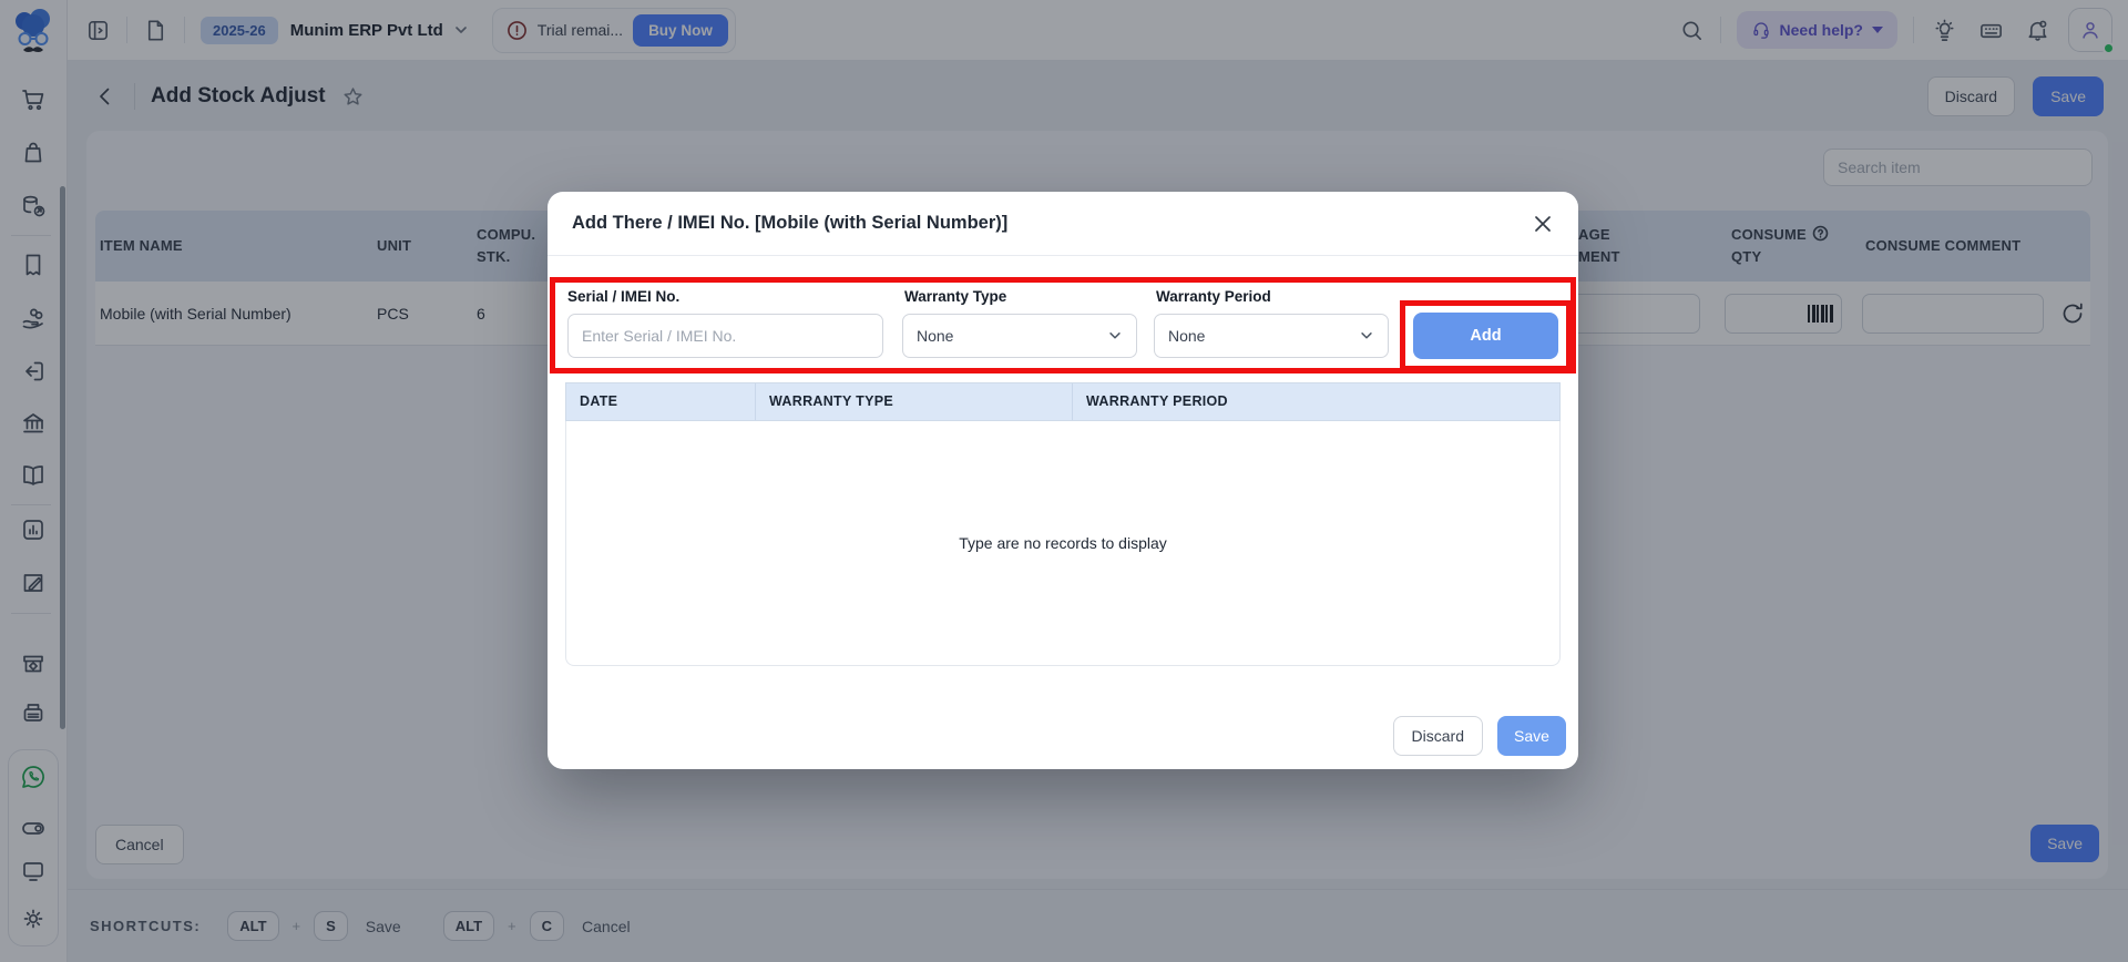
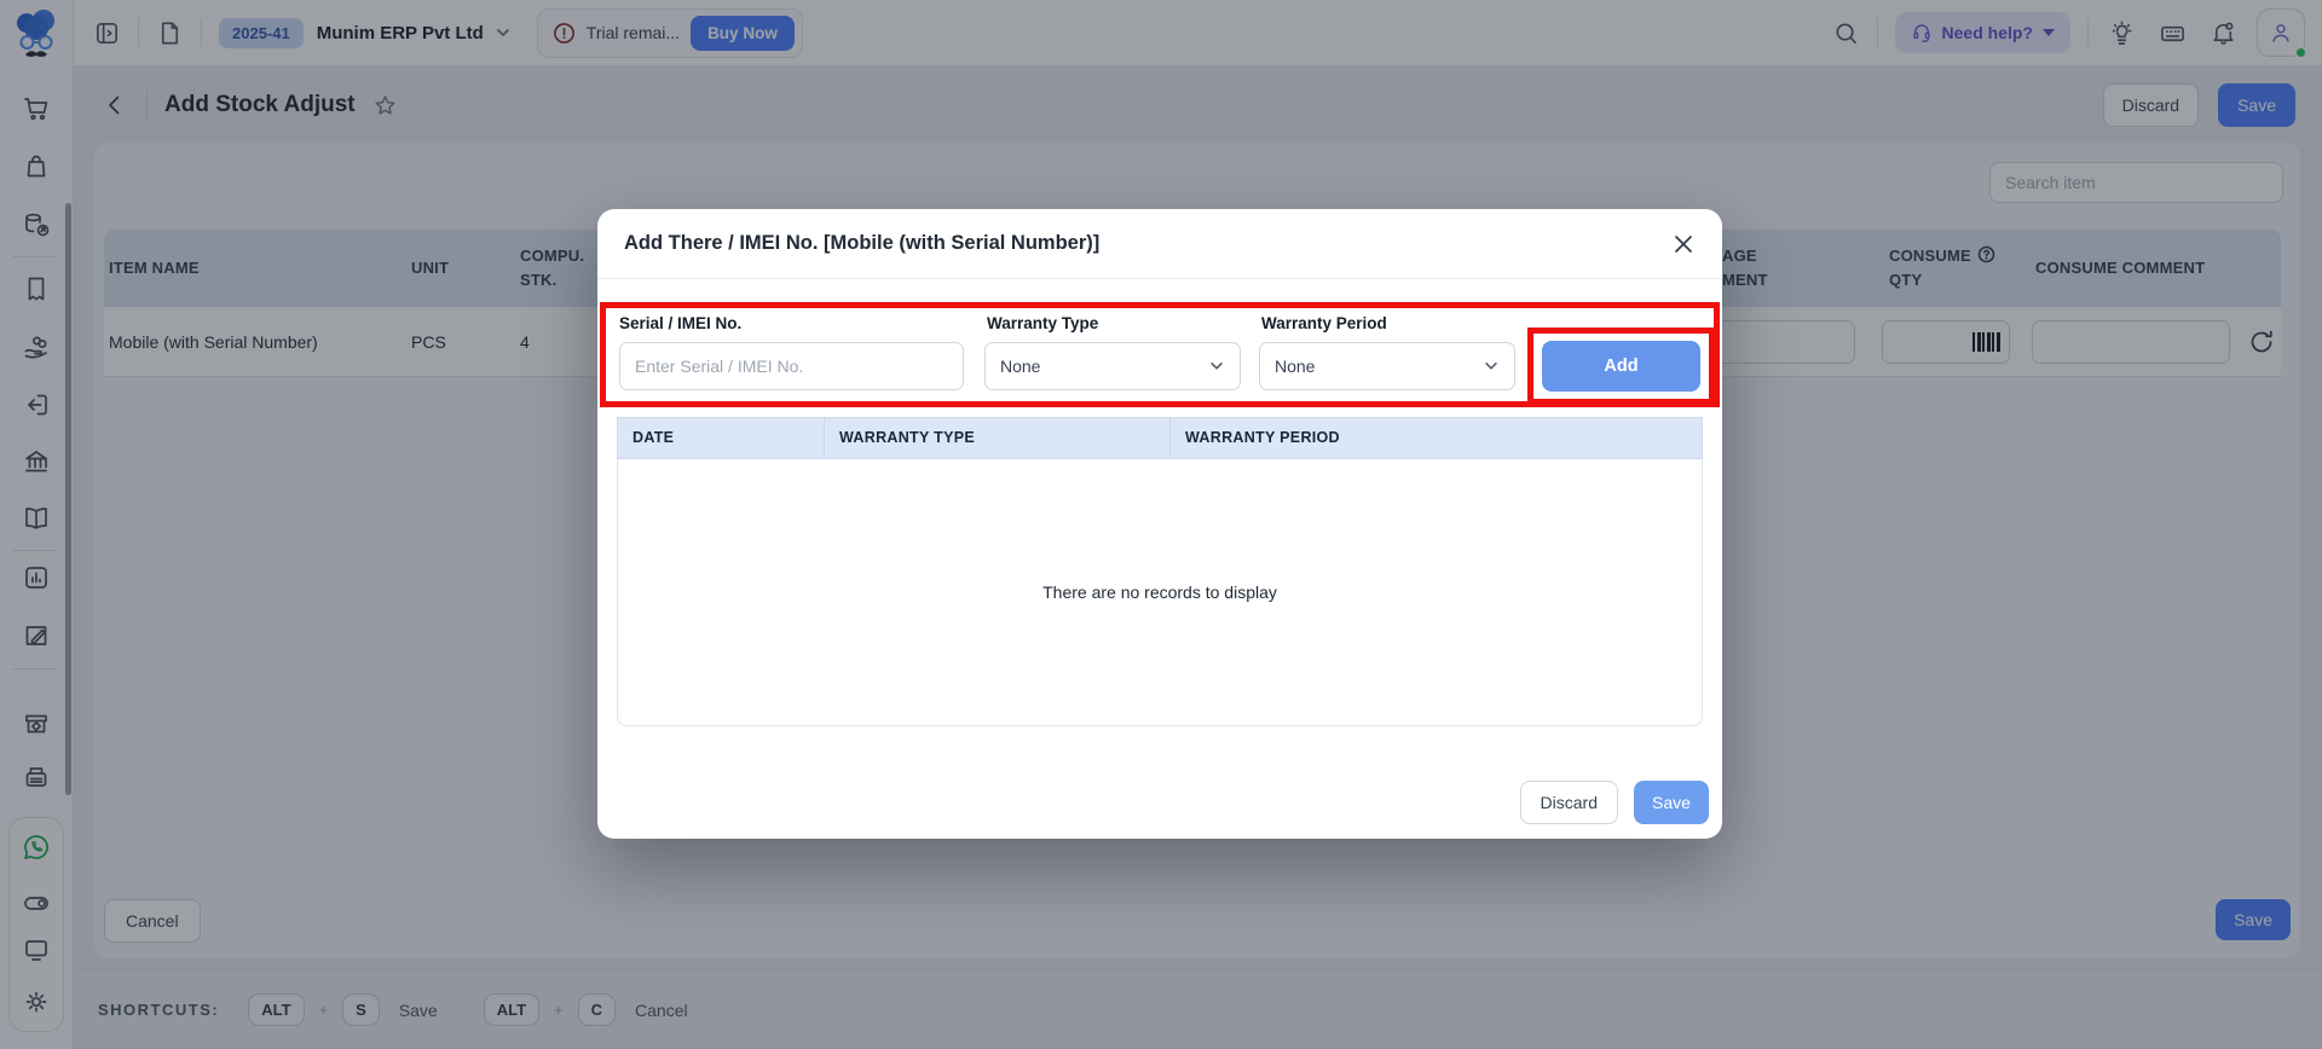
- 2025-26
+ 2025-41
  Munim ERP Pvt Ltd
  Trial remai...
  Buy Now
  Need help?
  Add Stock Adjust
  Discard
  Save
  Search item
  ITEM NAME
  UNIT
  COMPU.
  STK.
  AGE
  MENT
  CONSUME
  QTY
  CONSUME COMMENT
  Mobile (with Serial Number)
  PCS
- 6
+ 4
  Cancel
  Save
  SHORTCUTS:
  ALT
  +
  S
  Save
  ALT
  +
  C
  Cancel
  Add There / IMEI No. [Mobile (with Serial Number)]
  Serial / IMEI No.
  Enter Serial / IMEI No.
  Warranty Type
  None
  Warranty Period
  None
  Add
  DATE
  WARRANTY TYPE
  WARRANTY PERIOD
- Type are no records to display
+ There are no records to display
  Discard
  Save
